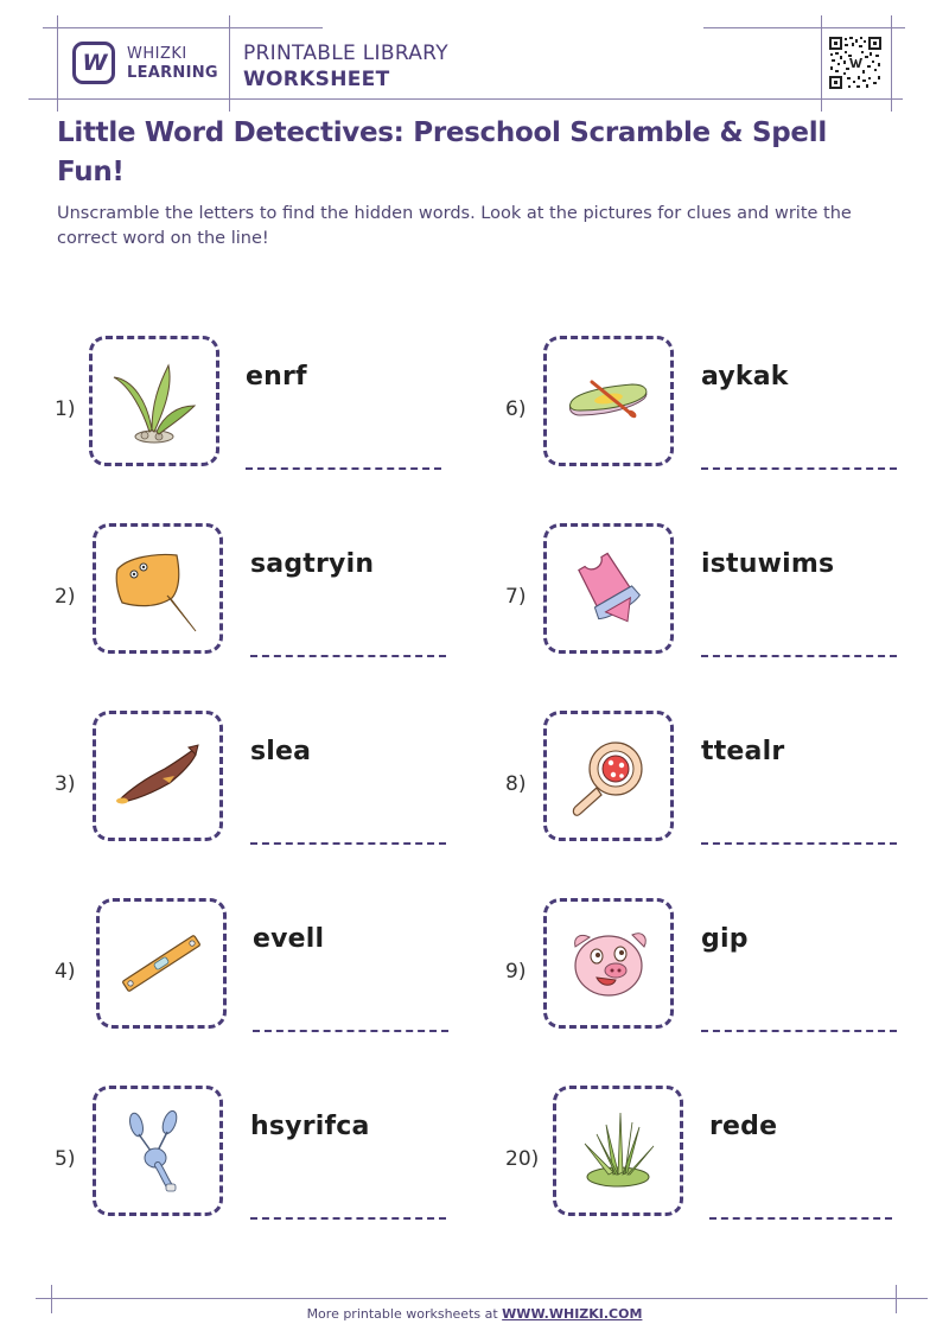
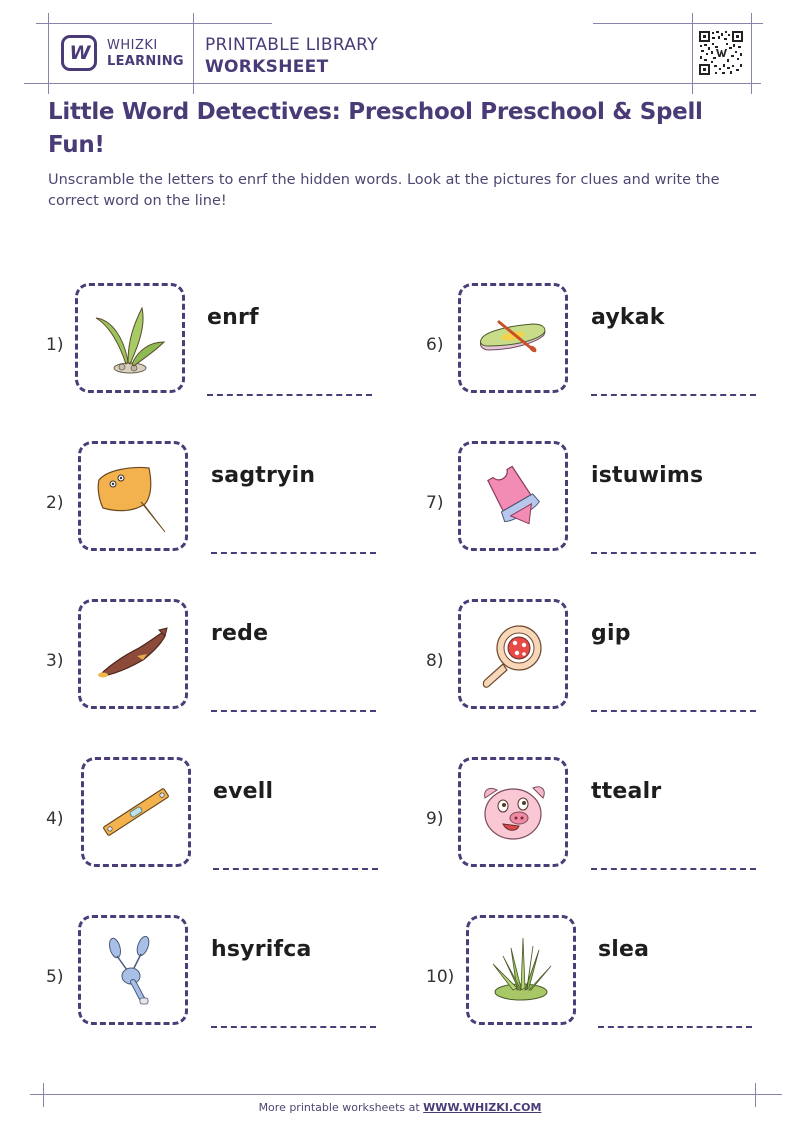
  W
  WHIZKI
  LEARNING
  PRINTABLE LIBRARY
  WORKSHEET
- Little Word Detectives: Preschool Scramble & Spell Fun!
+ Little Word Detectives: Preschool Preschool & Spell Fun!
- Unscramble the letters to find the hidden words. Look at the pictures for clues and write the correct word on the line!
+ Unscramble the letters to enrf the hidden words. Look at the pictures for clues and write the correct word on the line!
  1)
  enrf
  2)
  sagtryin
  3)
- slea
+ rede
  4)
  evell
  5)
  hsyrifca
  6)
  aykak
  7)
  istuwims
  8)
- ttealr
+ gip
  9)
- gip
+ ttealr
- 20)
+ 10)
- rede
+ slea
  More printable worksheets at WWW.WHIZKI.COM
